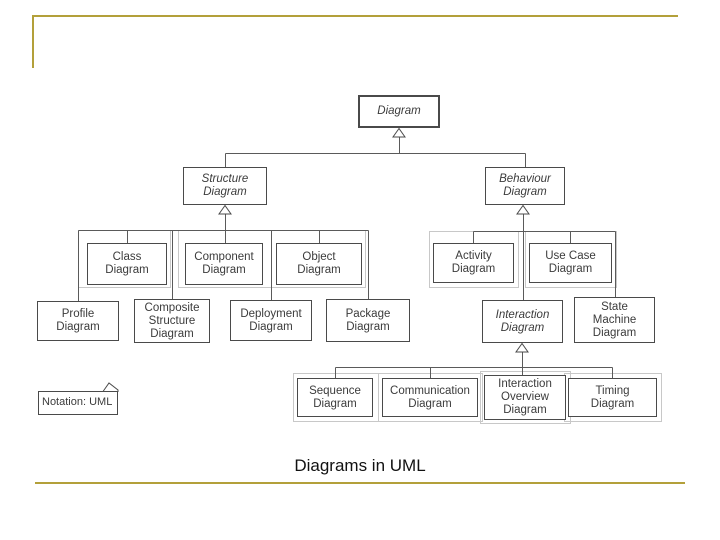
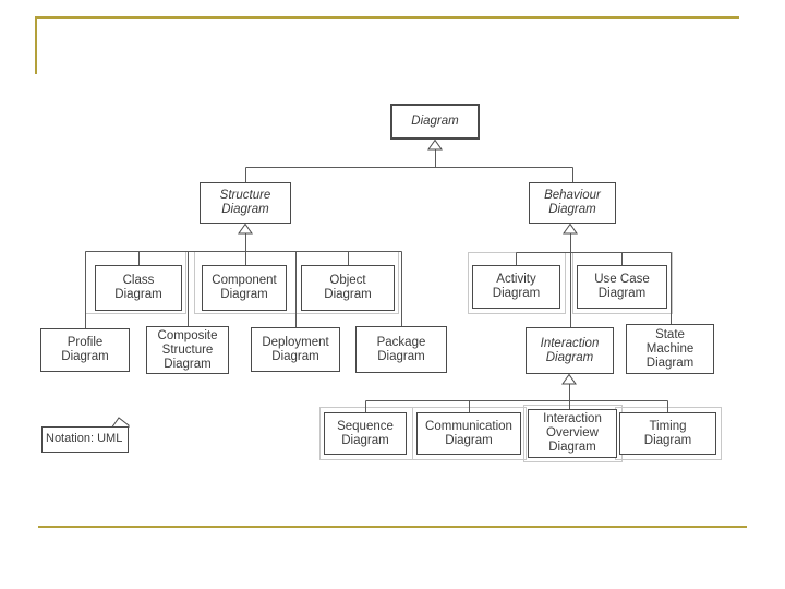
  Diagram
  Structure
  Diagram
  Behaviour
  Diagram
  Class
  Diagram
  Component
  Diagram
  Object
  Diagram
  Profile
  Diagram
  Composite
  Structure
  Diagram
  Deployment
  Diagram
  Package
  Diagram
  Activity
  Diagram
  Use Case
  Diagram
  Interaction
  Diagram
  State
  Machine
  Diagram
  Sequence
  Diagram
  Communication
  Diagram
  Interaction
  Overview
  Diagram
  Timing
  Diagram
  Notation: UML
- Diagrams in UML
